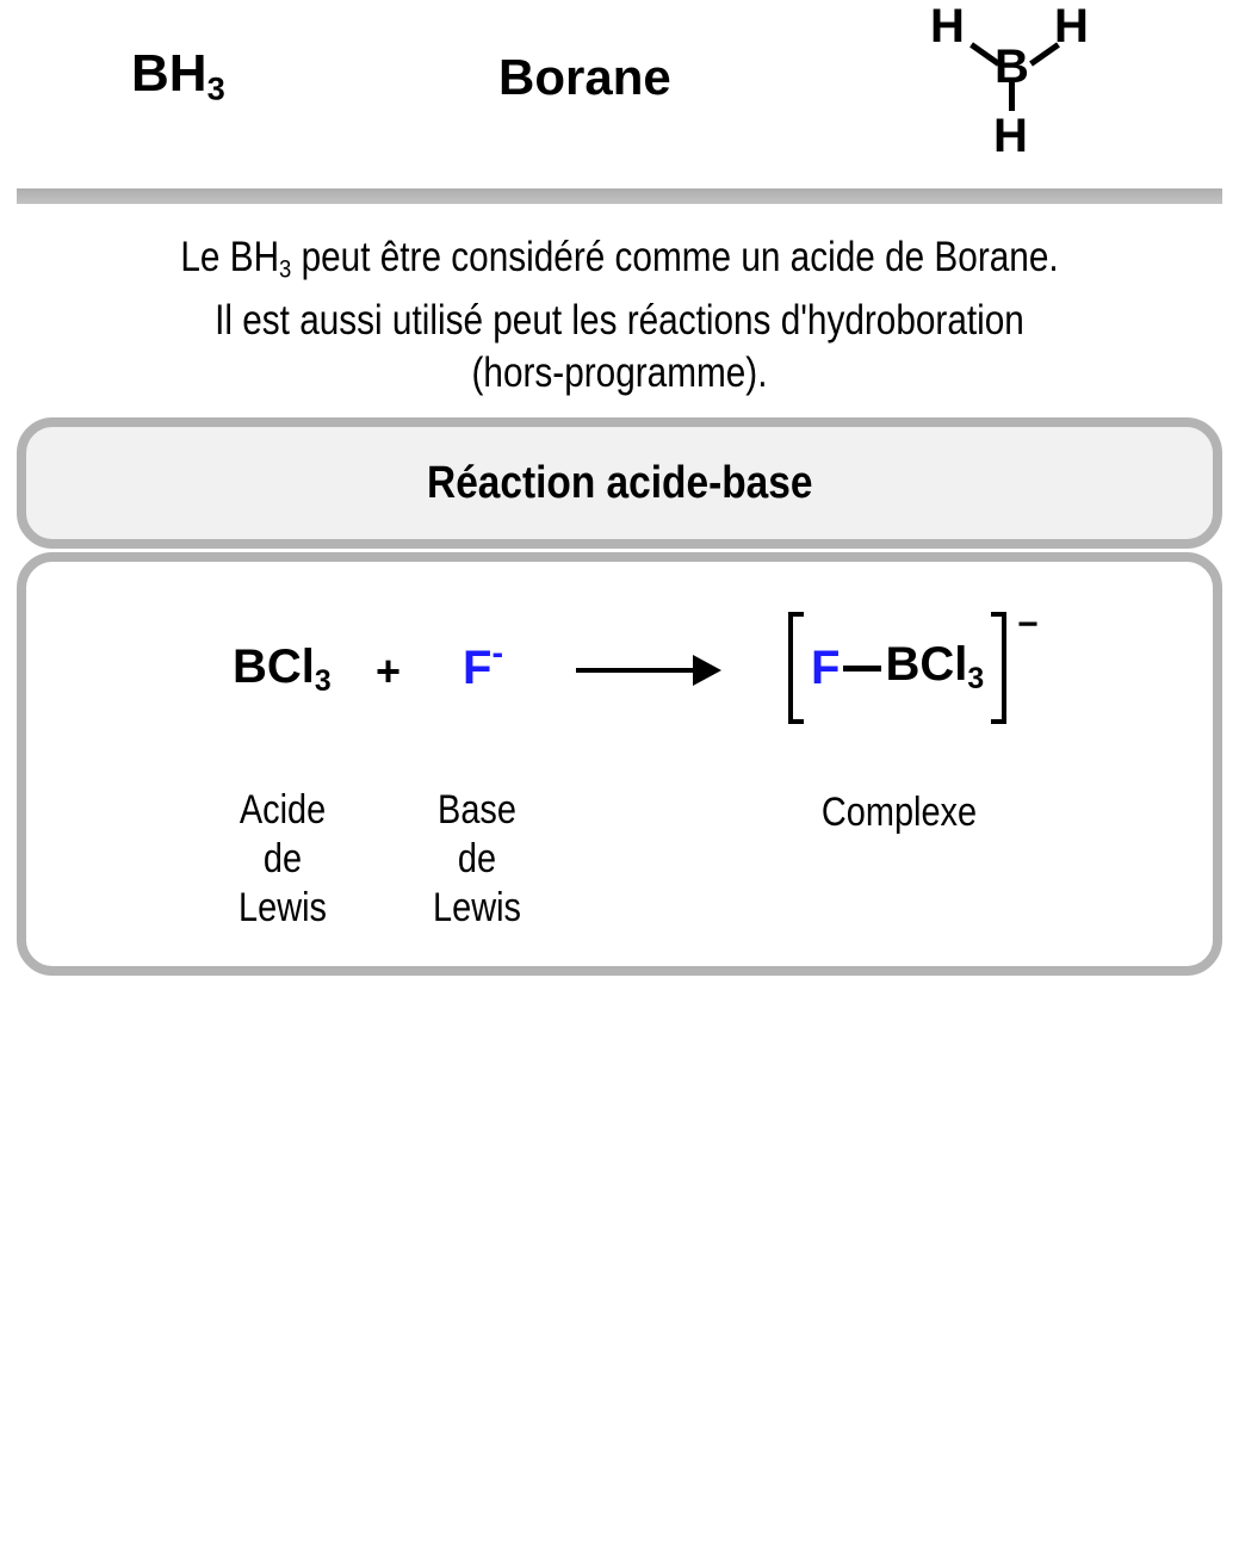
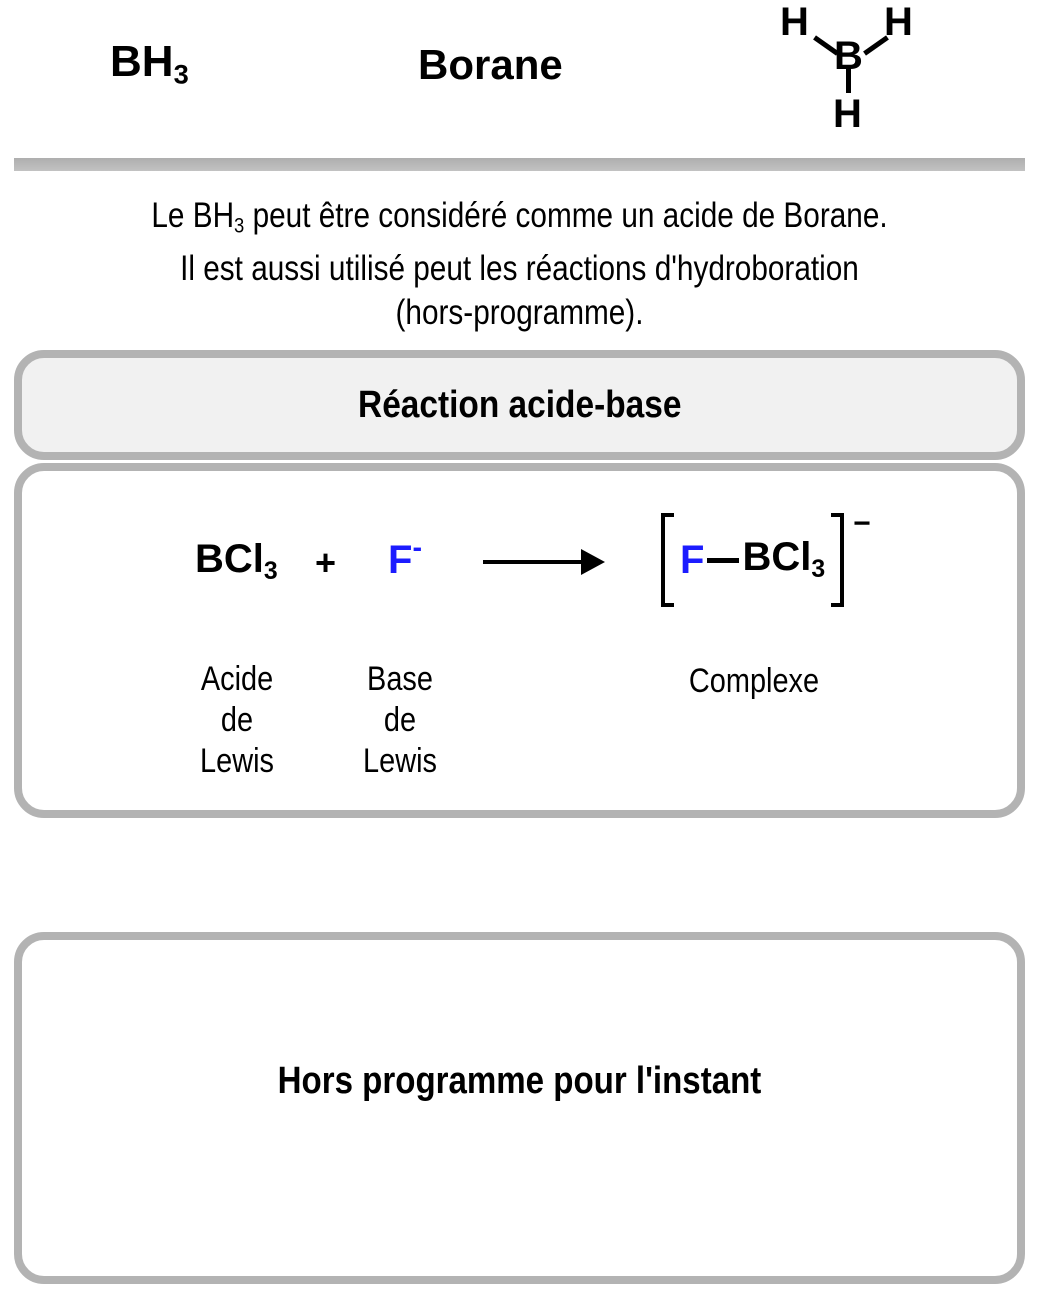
  BH3
  Borane
  H
  H
  B
  H
  Le BH3 peut être considéré comme un acide de Borane.
  Il est aussi utilisé peut les réactions d'hydroboration
  (hors-programme).
  Réaction acide-base
  BCl3
  +
  F-
  F
  BCl3
  −
  Acide
  de
  Lewis
  Base
  de
  Lewis
  Complexe
+ Hors programme pour l'instant
